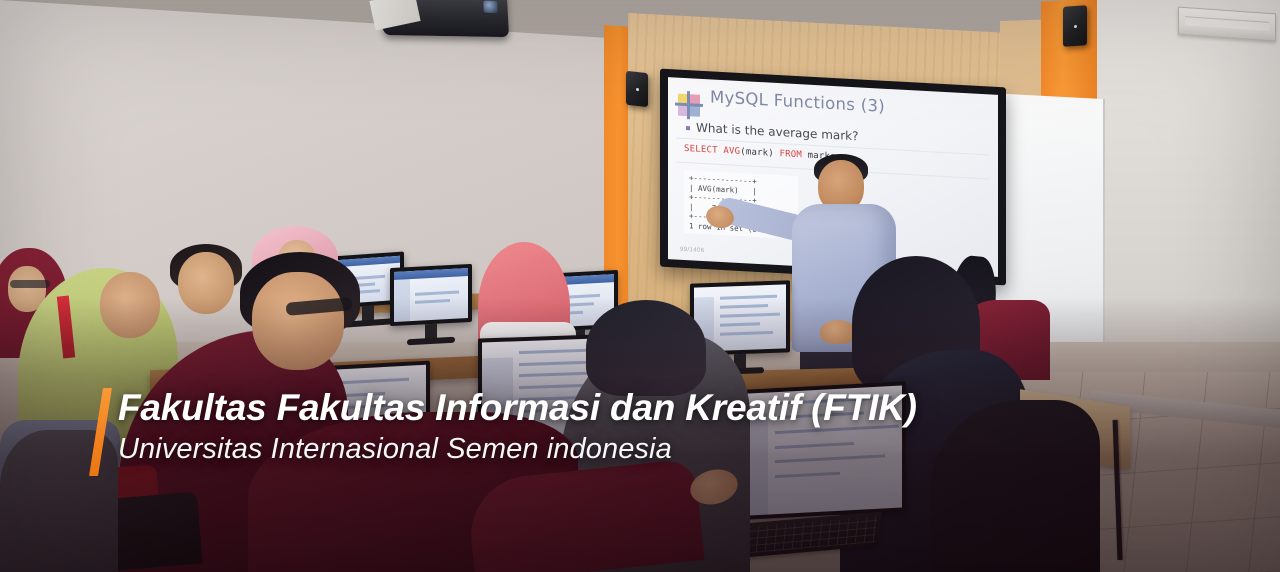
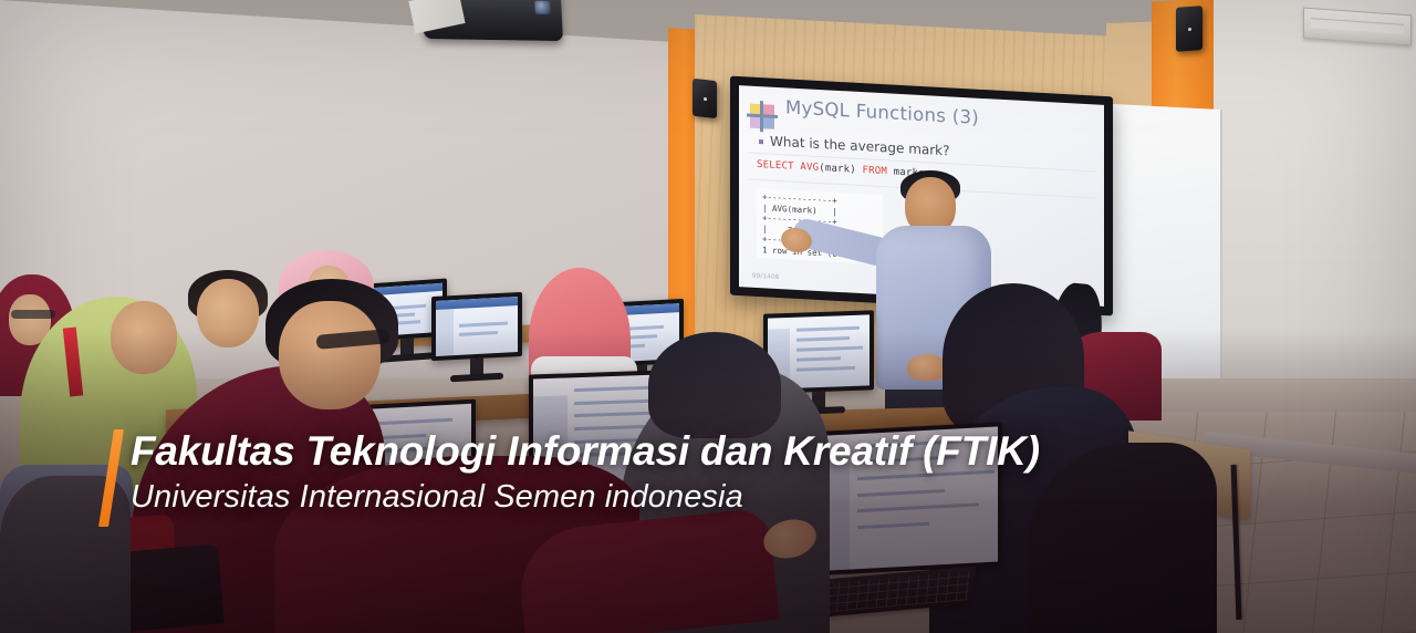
- Fakultas Fakultas Informasi dan Kreatif (FTIK)
+ Fakultas Teknologi Informasi dan Kreatif (FTIK)
  Universitas Internasional Semen indonesia
